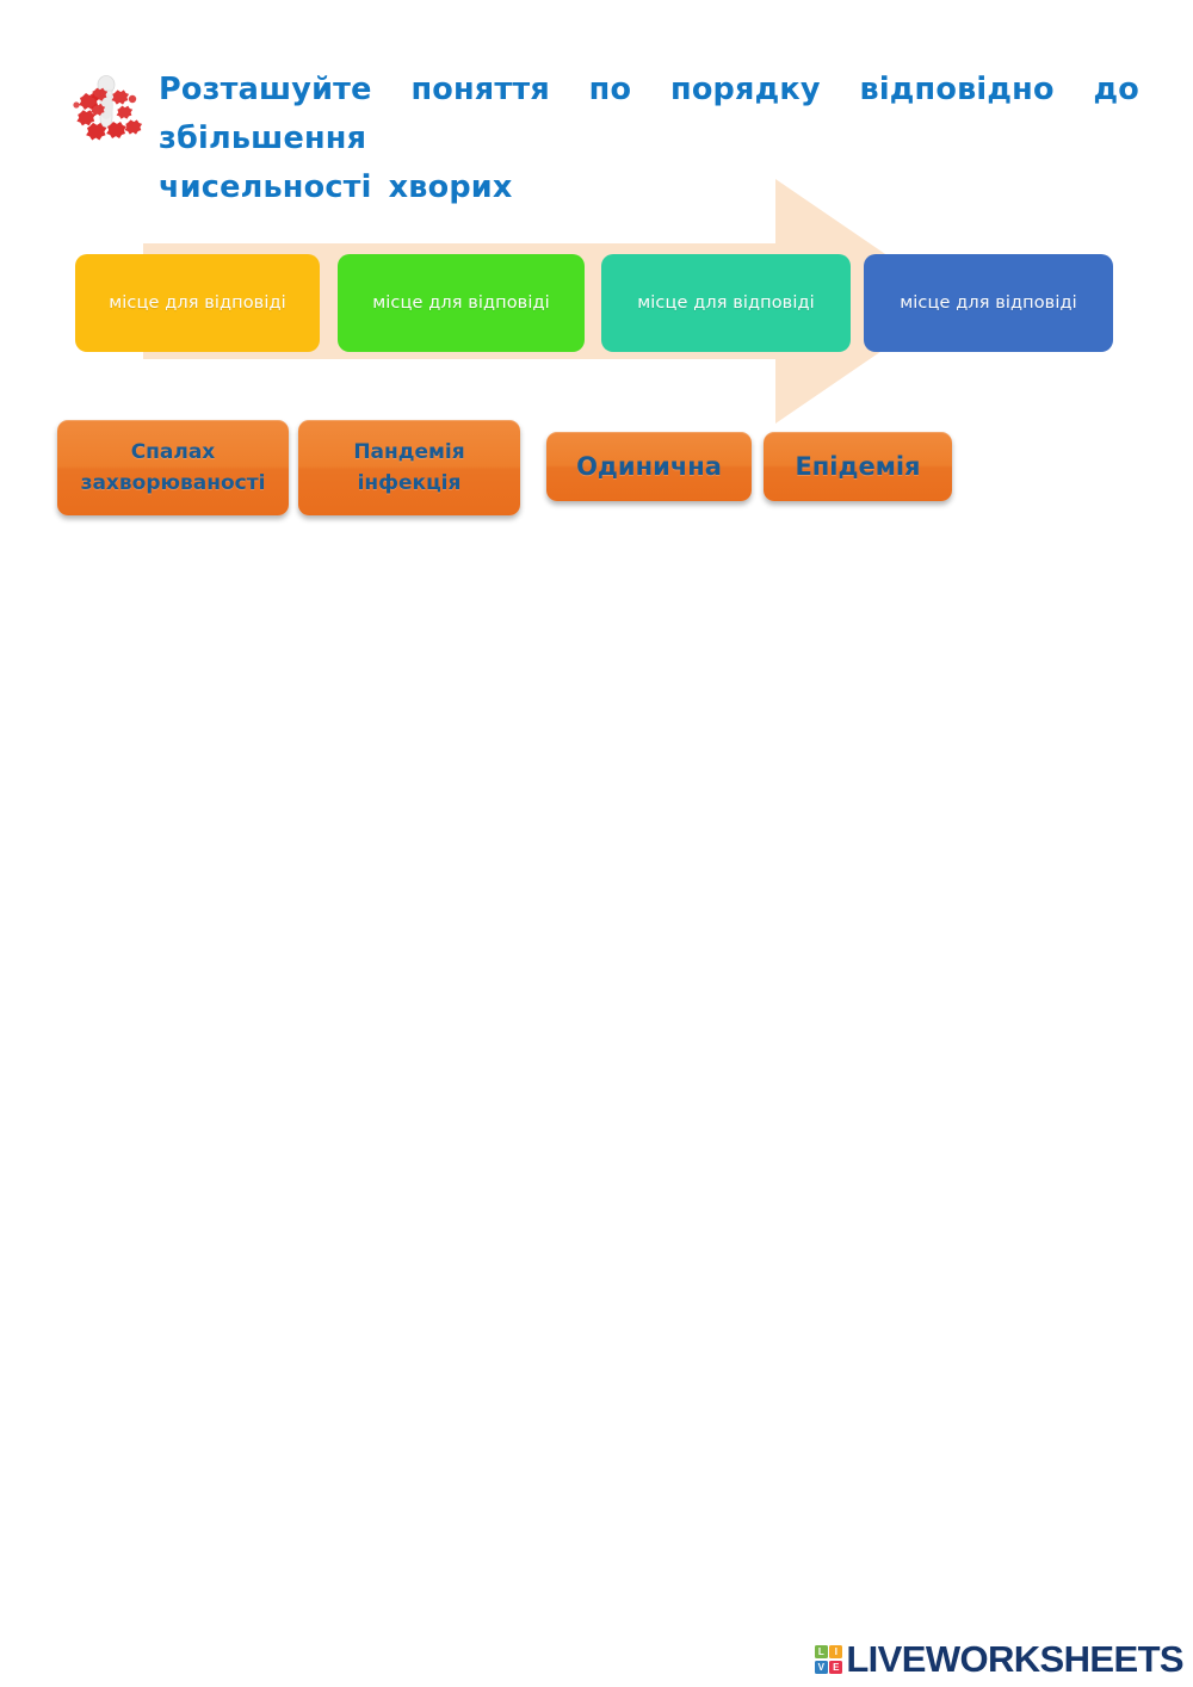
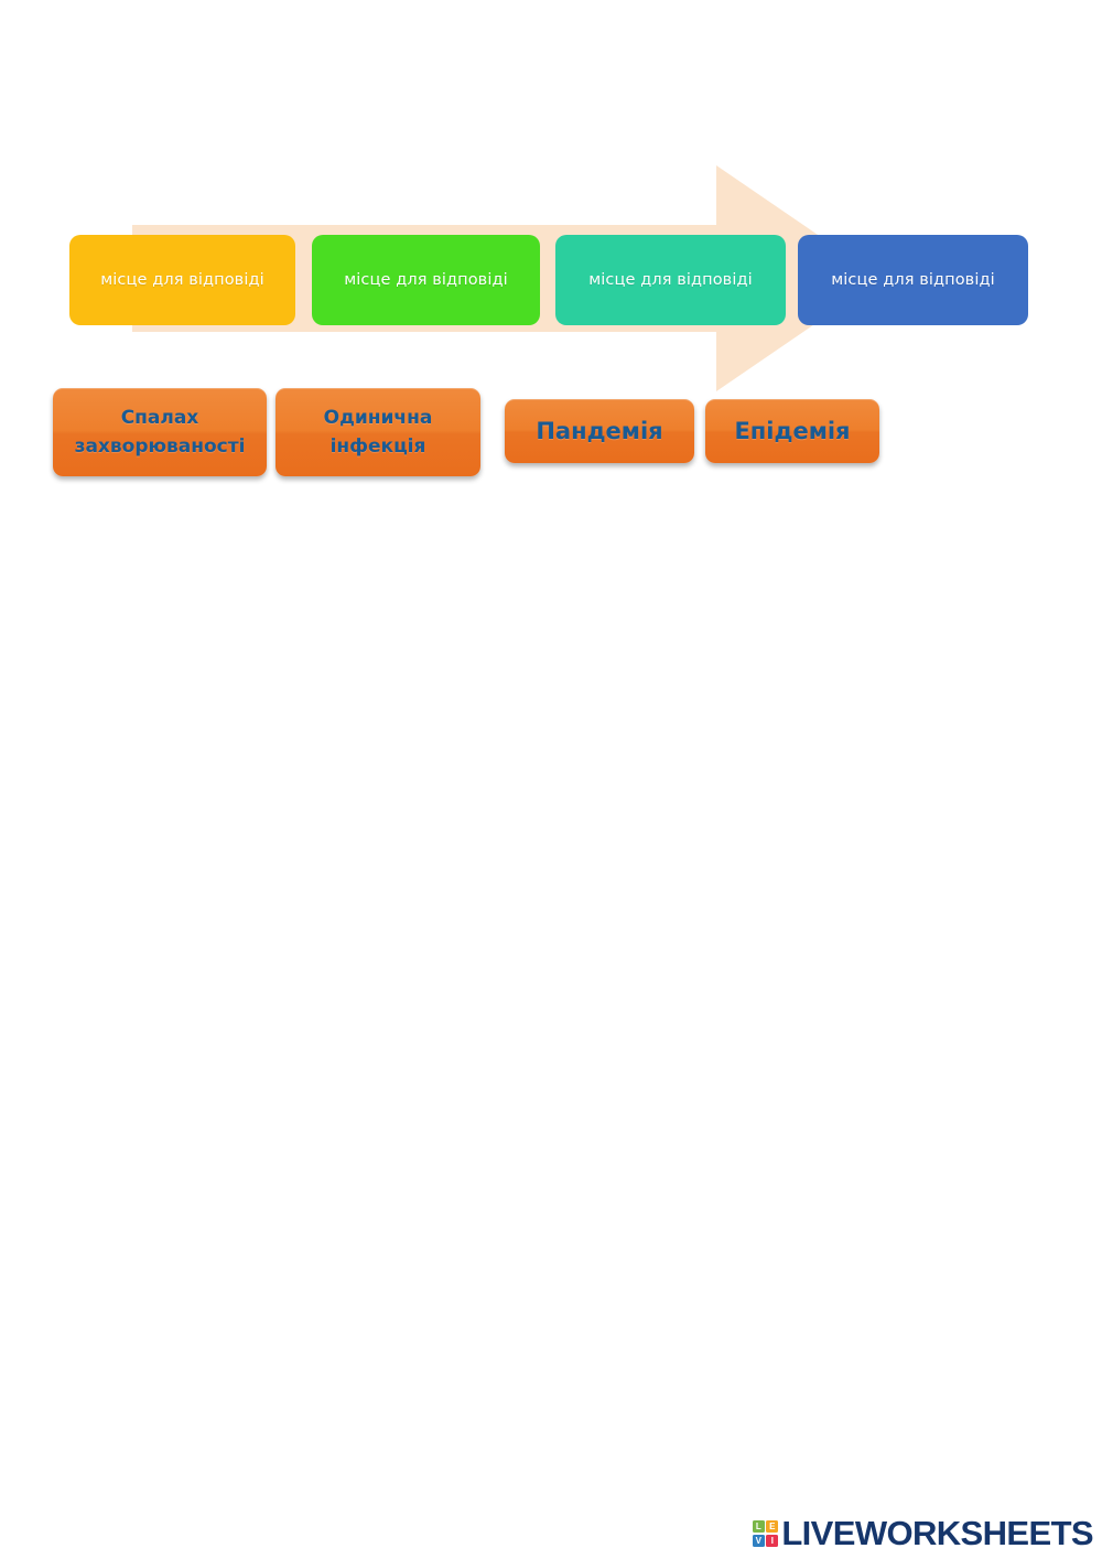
- Розташуйте поняття по порядку відповідно до збільшення
- чисельності хворих
  місце для відповіді
  місце для відповіді
  місце для відповіді
  місце для відповіді
  Спалах
  захворюваності
- Пандемія
+ Одинична
  інфекція
- Одинична
+ Пандемія
  Епідемія
  L
- I
+ E
  V
- E
+ I
  LIVEWORKSHEETS
